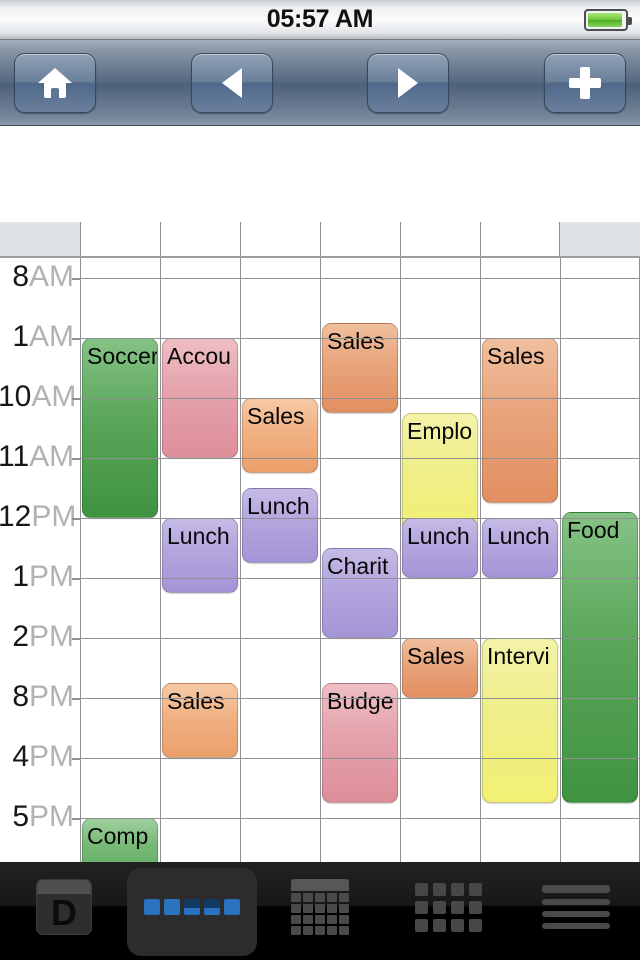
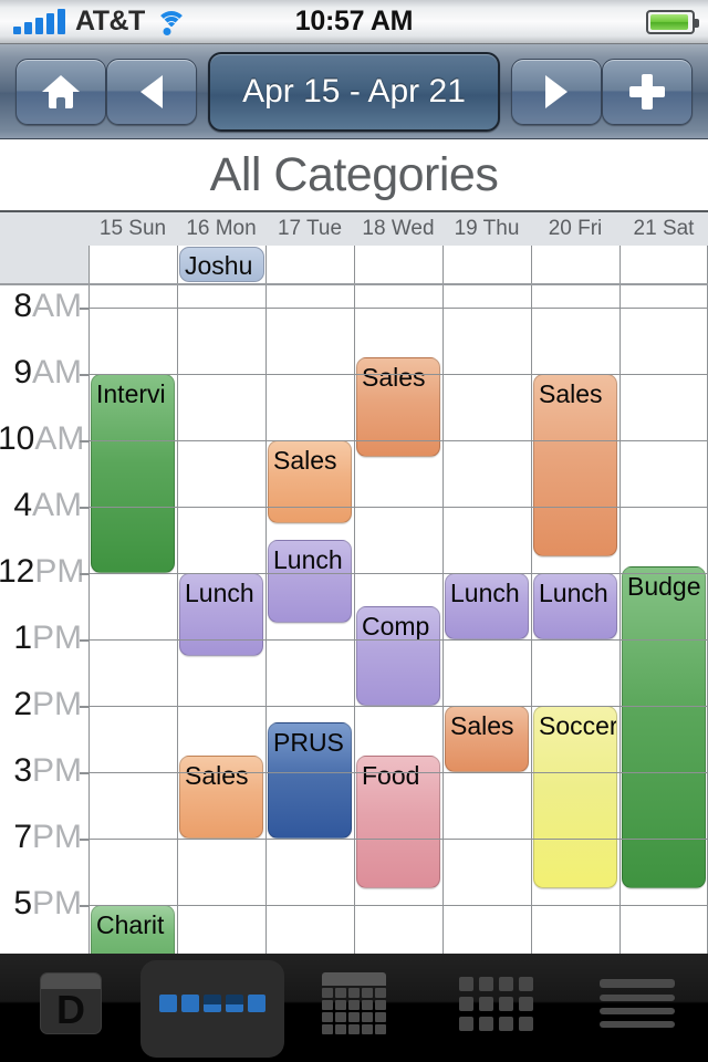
+ AT&T
- 05:57 AM
+ 10:57 AM
+ Apr 15 - Apr 21
+ All Categories
+ 15 Sun
+ 16 Mon
+ 17 Tue
+ 18 Wed
+ 19 Thu
+ 20 Fri
+ 21 Sat
+ Joshu
  8AM
- 1AM
+ 9AM
  10AM
- 11AM
+ 4AM
  12PM
  1PM
  2PM
- 8PM
+ 3PM
- 4PM
+ 7PM
  5PM
- Soccer
+ Intervi
- Comp
+ Charit
- Accou
  Lunch
  Sales
  Sales
  Lunch
+ PRUS
  Sales
- Charit
+ Comp
- Budge
+ Food
- Emplo
  Lunch
  Sales
  Sales
  Lunch
- Intervi
+ Soccer
- Food
+ Budge
  D
